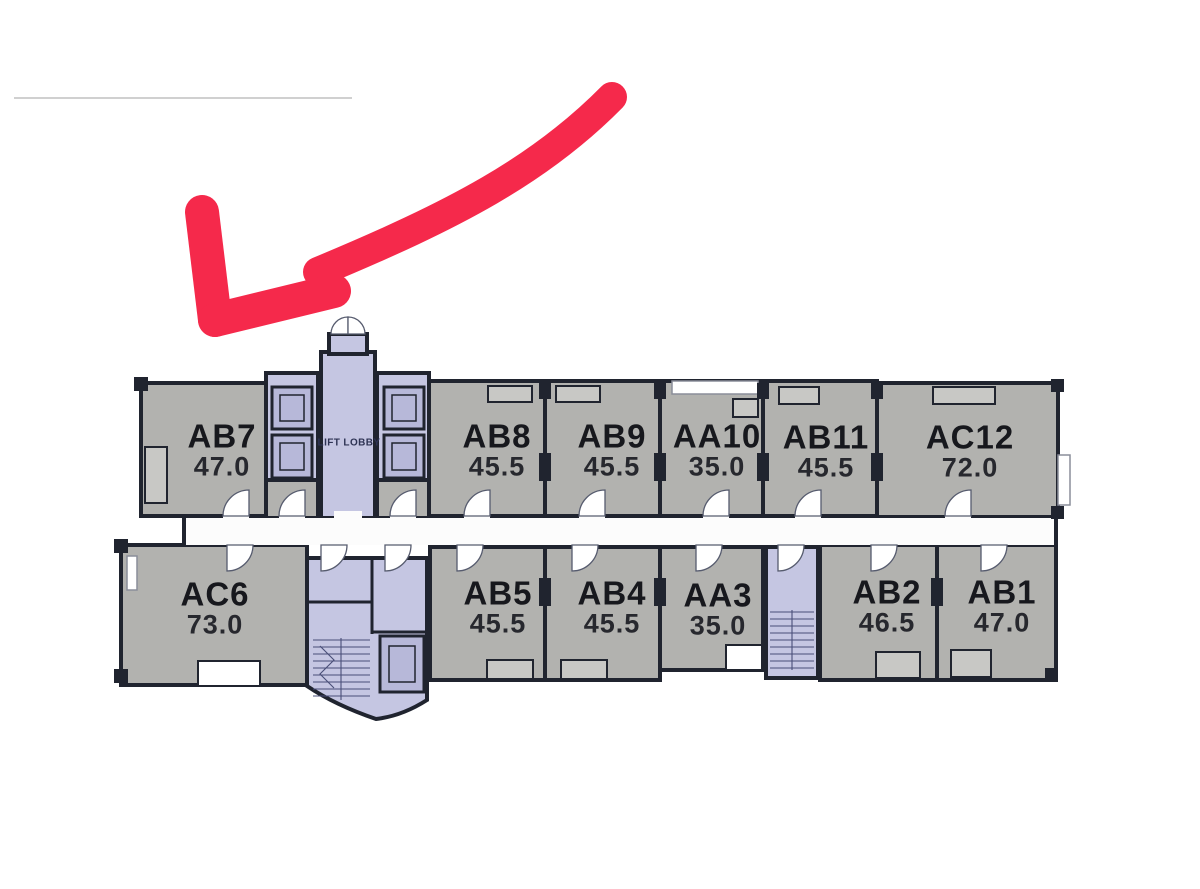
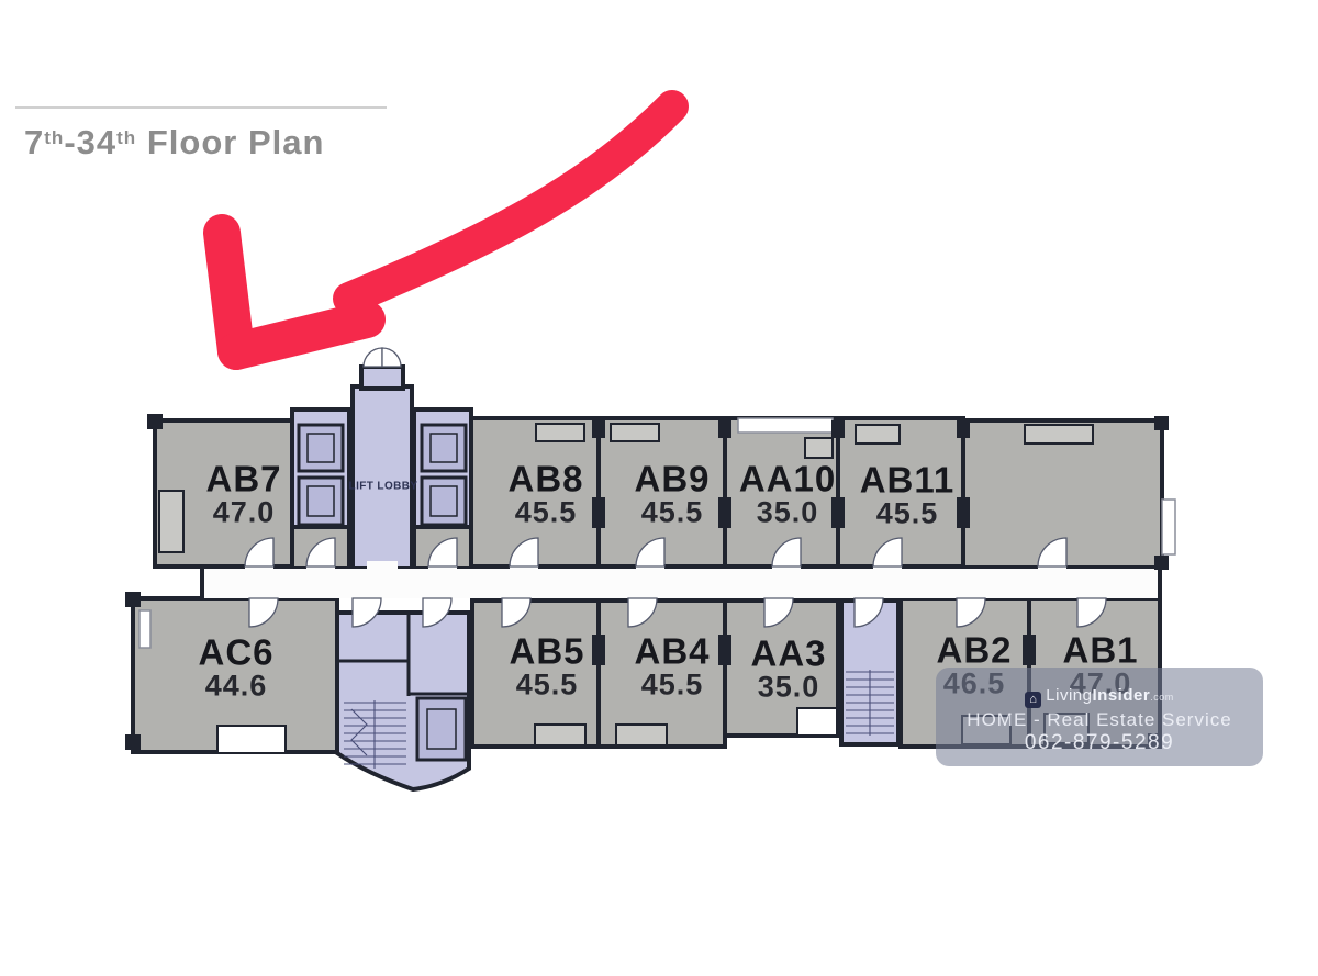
+ 7th-34th Floor Plan
  AB7
  47.0
  AB8
  45.5
  AB9
  45.5
  AA10
  35.0
  AB11
  45.5
- AC12
- 72.0
  AC6
- 73.0
+ 44.6
  AB5
  45.5
  AB4
  45.5
  AA3
  35.0
  AB2
  46.5
  AB1
  47.0
  LIFT LOBBY
+ ⌂ LivingInsider.com
+ HOME - Real Estate Service
+ 062-879-5289
